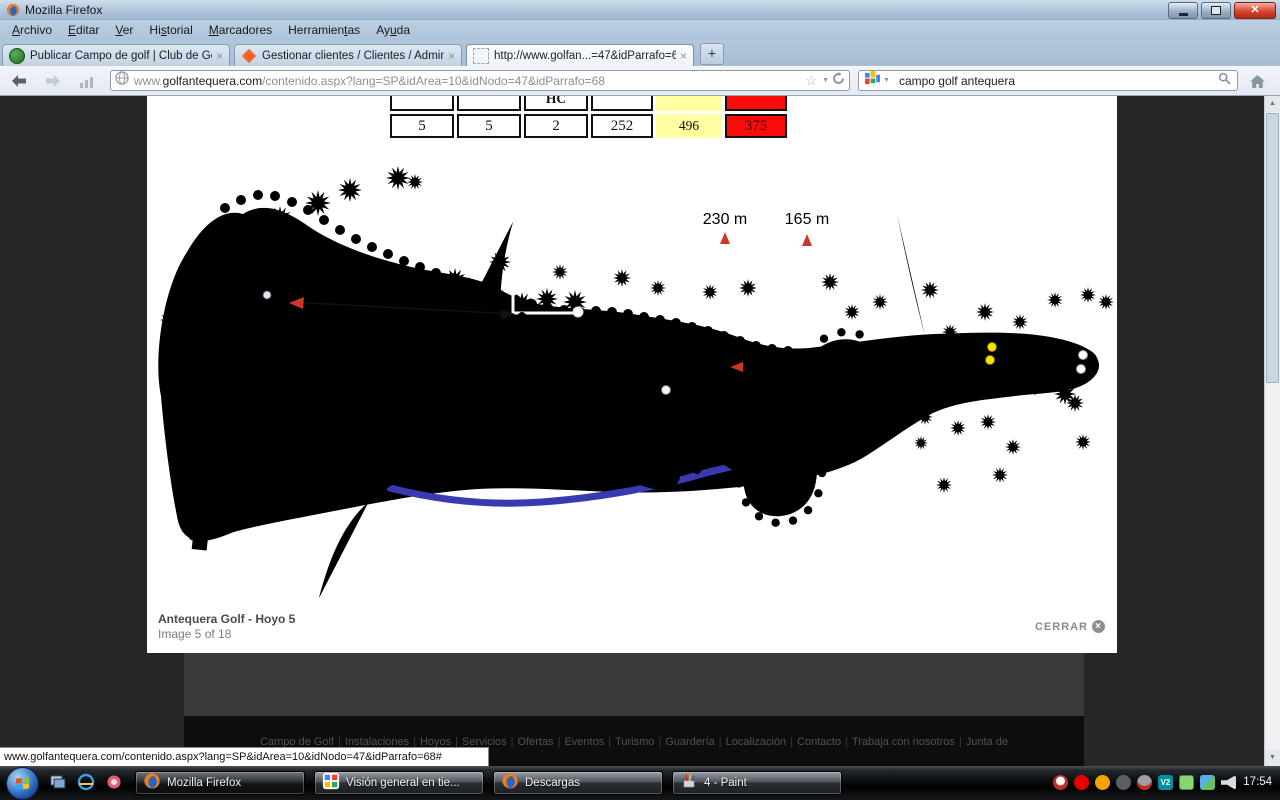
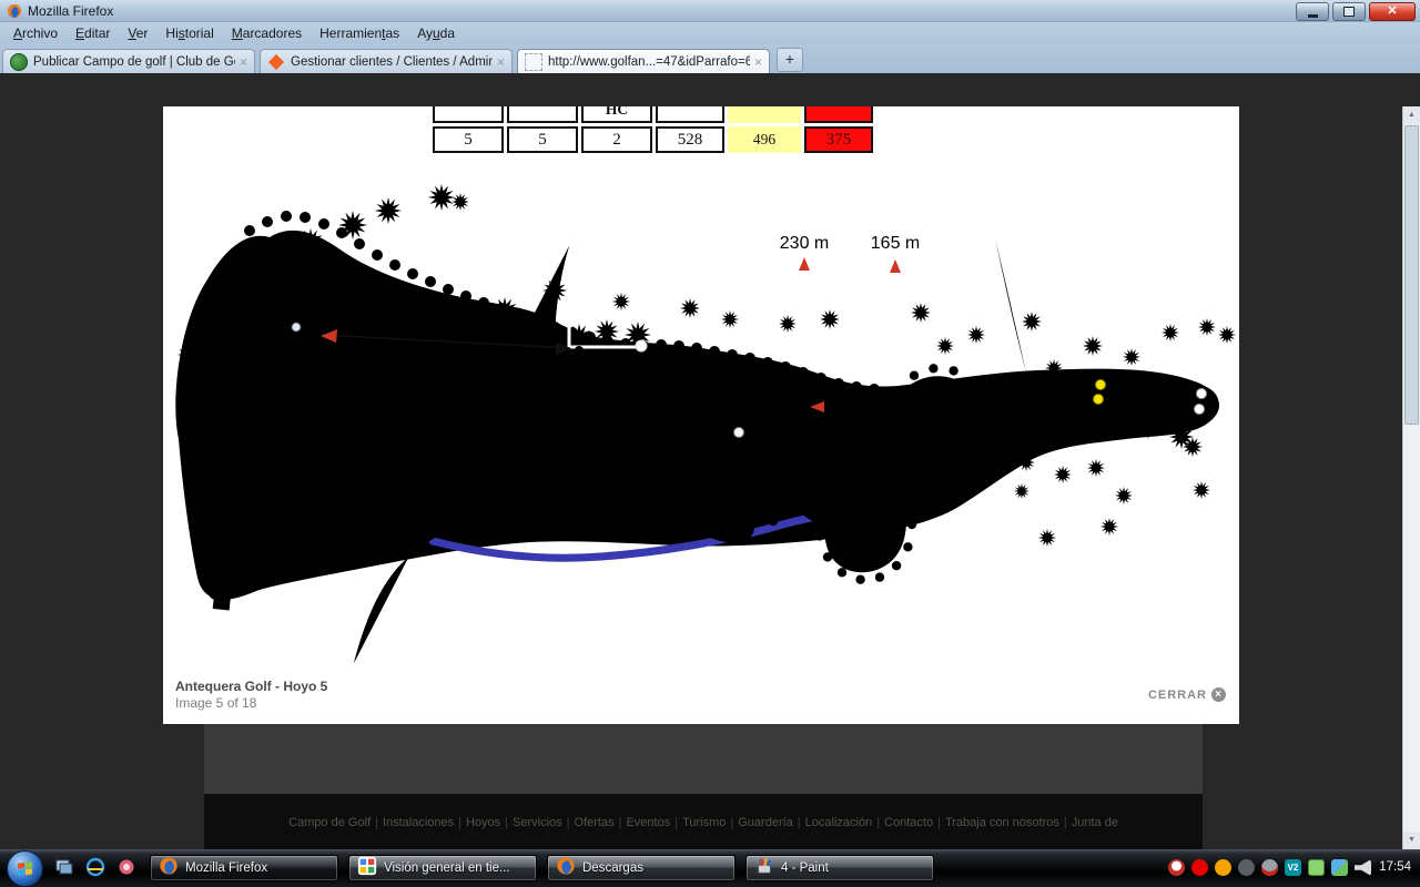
  Mozilla Firefox
  ✕
  Archivo
  Editar
  Ver
  Historial
  Marcadores
  Herramientas
  Ayuda
  Publicar Campo de golf | Club de G
  ×
  Gestionar clientes / Clientes / Admin
  ×
  http://www.golfan...=47&idParrafo=6
  ×
  +
- www.golfantequera.com/contenido.aspx?lang=SP&idArea=10&idNodo=47&idParrafo=68
- ☆
- campo golf antequera
  Campo de Golf | Instalaciones | Hoyos | Servicios | Ofertas | Eventos | Turismo | Guardería | Localización | Contacto | Trabaja con nosotros | Junta de
  230 m
  165 m
  HC
  5
  5
  2
- 252
+ 528
  496
  375
  Antequera Golf - Hoyo 5
  Image 5 of 18
  CERRAR
  ×
- www.golfantequera.com/contenido.aspx?lang=SP&idArea=10&idNodo=47&idParrafo=68#
  Mozilla Firefox
  Visión general en tie...
  Descargas
  4 - Paint
  V2
  17:54
